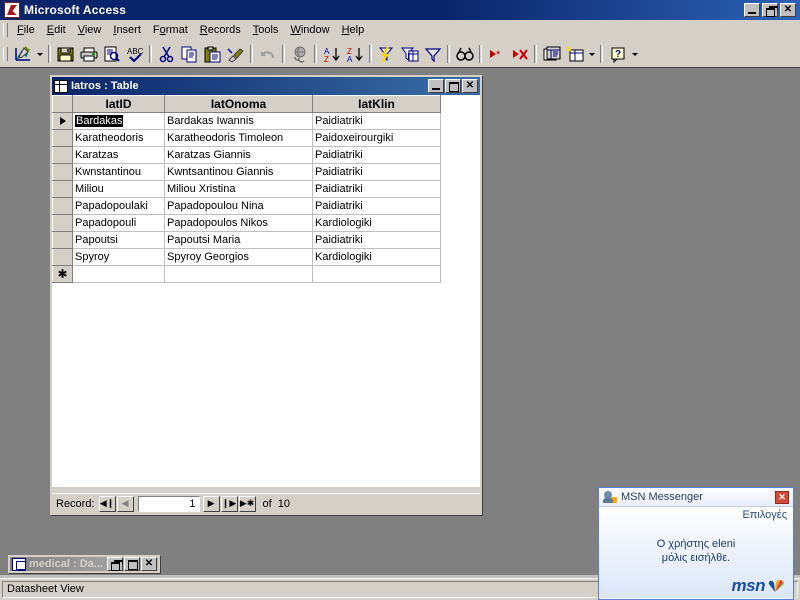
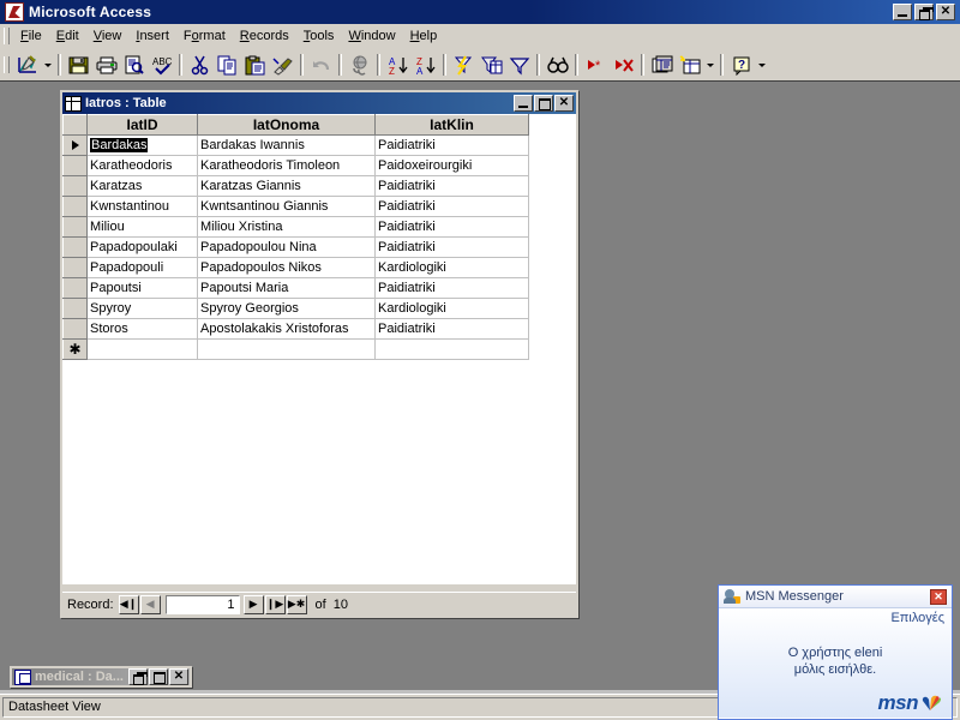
  Microsoft Access
  ✕
  File
  Edit
  View
  Insert
  Format
  Records
  Tools
  Window
  Help
  ABC
  A
  Z
  Z
  A
  *
  ?
  Iatros : Table
  ✕
  	IatID	IatOnoma	IatKlin
  	Bardakas	Bardakas Iwannis	Paidiatriki
  	Karatheodoris	Karatheodoris Timoleon	Paidoxeirourgiki
  	Karatzas	Karatzas Giannis	Paidiatriki
  	Kwnstantinou	Kwntsantinou Giannis	Paidiatriki
  	Miliou	Miliou Xristina	Paidiatriki
  	Papadopoulaki	Papadopoulou Nina	Paidiatriki
  	Papadopouli	Papadopoulos Nikos	Kardiologiki
  	Papoutsi	Papoutsi Maria	Paidiatriki
  	Spyroy	Spyroy Georgios	Kardiologiki
+ 	Storos	Apostolakakis Xristoforas	Paidiatriki
  ✱
  Record:
  ◀❙
  ◀
  1
  ▶
  ❙▶
  ▶✱
  of
  10
  medical : Da...
  ✕
  Datasheet View
  MSN Messenger
  ✕
  Επιλογές
  Ο χρήστης eleni
  μόλις εισήλθε.
  msn
